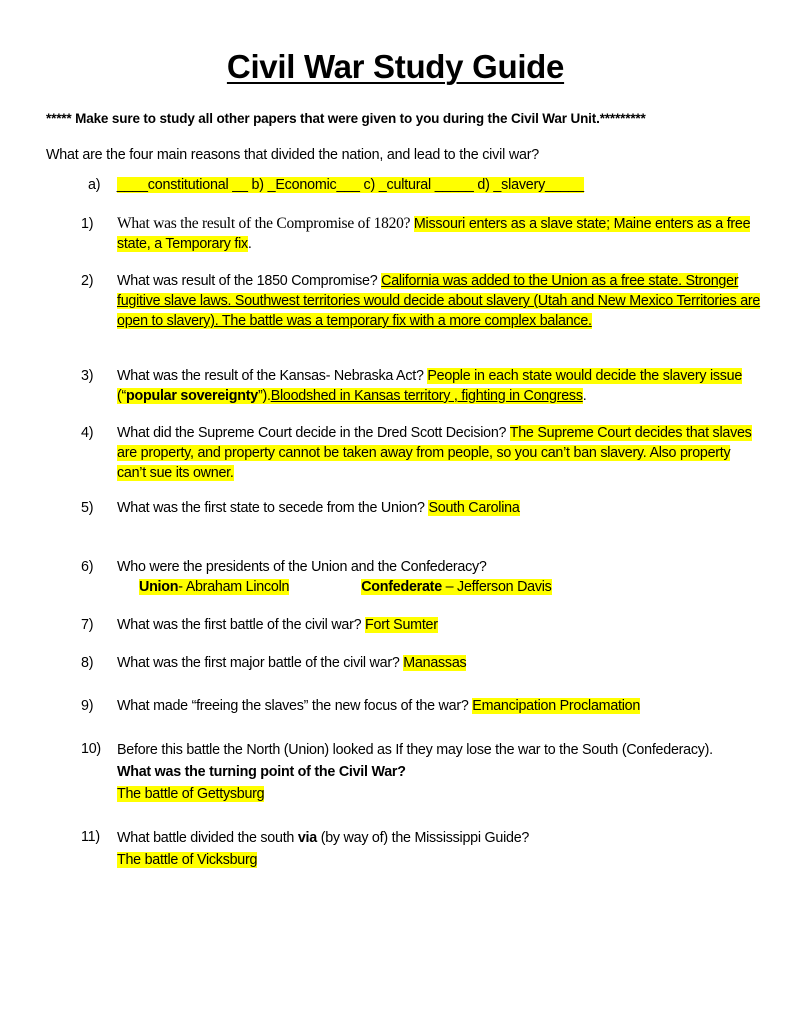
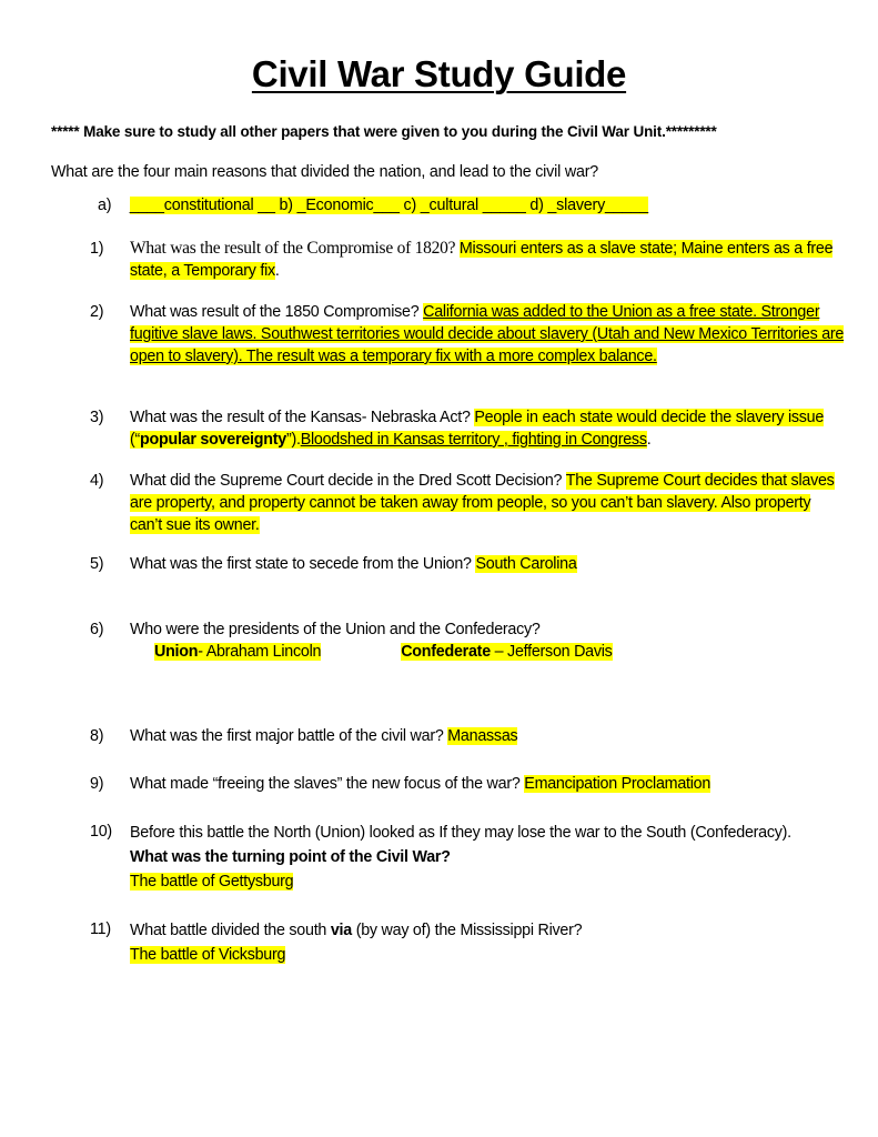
  Civil War Study Guide
  ***** Make sure to study all other papers that were given to you during the Civil War Unit.*********
  What are the four main reasons that divided the nation, and lead to the civil war?
  a) ____constitutional __ b) _Economic___ c) _cultural _____ d) _slavery_____
  1)
  What was the result of the Compromise of 1820? Missouri enters as a slave state; Maine enters as a free state, a Temporary fix.
  2)
- What was result of the 1850 Compromise? California was added to the Union as a free state. Stronger fugitive slave laws. Southwest territories would decide about slavery (Utah and New Mexico Territories are open to slavery). The battle was a temporary fix with a more complex balance.
+ What was result of the 1850 Compromise? California was added to the Union as a free state. Stronger fugitive slave laws. Southwest territories would decide about slavery (Utah and New Mexico Territories are open to slavery). The result was a temporary fix with a more complex balance.
  3)
  What was the result of the Kansas- Nebraska Act? People in each state would decide the slavery issue (“popular sovereignty”).Bloodshed in Kansas territory , fighting in Congress.
  4)
  What did the Supreme Court decide in the Dred Scott Decision? The Supreme Court decides that slaves are property, and property cannot be taken away from people, so you can’t ban slavery. Also property can’t sue its owner.
  5)
  What was the first state to secede from the Union? South Carolina
  6)
  Who were the presidents of the Union and the Confederacy?
  Union- Abraham Lincoln Confederate – Jefferson Davis
- 7)
- What was the first battle of the civil war? Fort Sumter
  8)
  What was the first major battle of the civil war? Manassas
  9)
  What made “freeing the slaves” the new focus of the war? Emancipation Proclamation
  10)
  Before this battle the North (Union) looked as If they may lose the war to the South (Confederacy).
  What was the turning point of the Civil War?
  The battle of Gettysburg
  11)
- What battle divided the south via (by way of) the Mississippi Guide?
+ What battle divided the south via (by way of) the Mississippi River?
  The battle of Vicksburg
